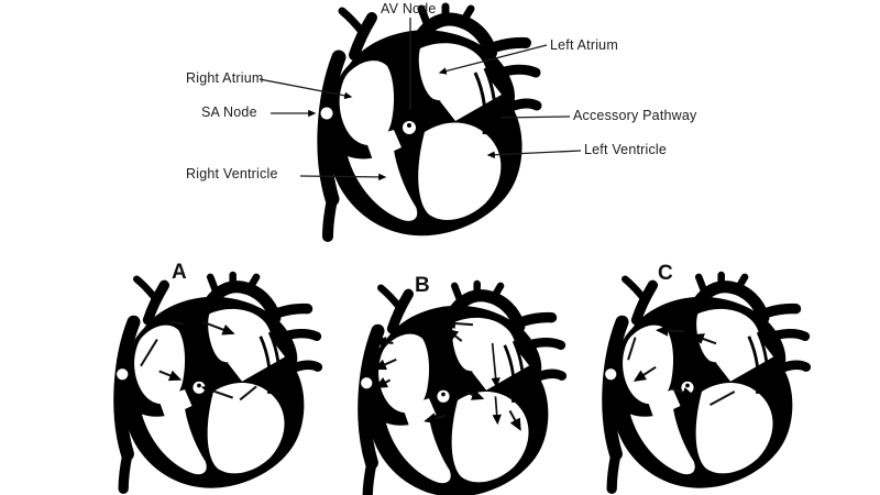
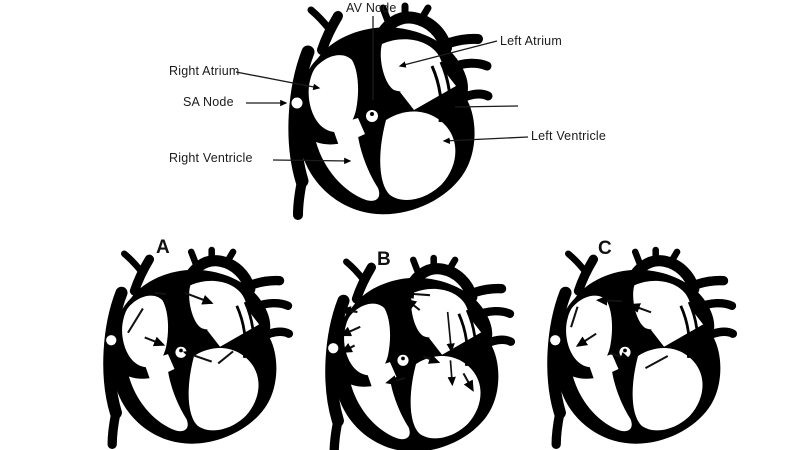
  AV Node
  Left Atrium
  Right Atrium
  SA Node
- Accessory Pathway
  Left Ventricle
  Right Ventricle
  A
  B
  C
